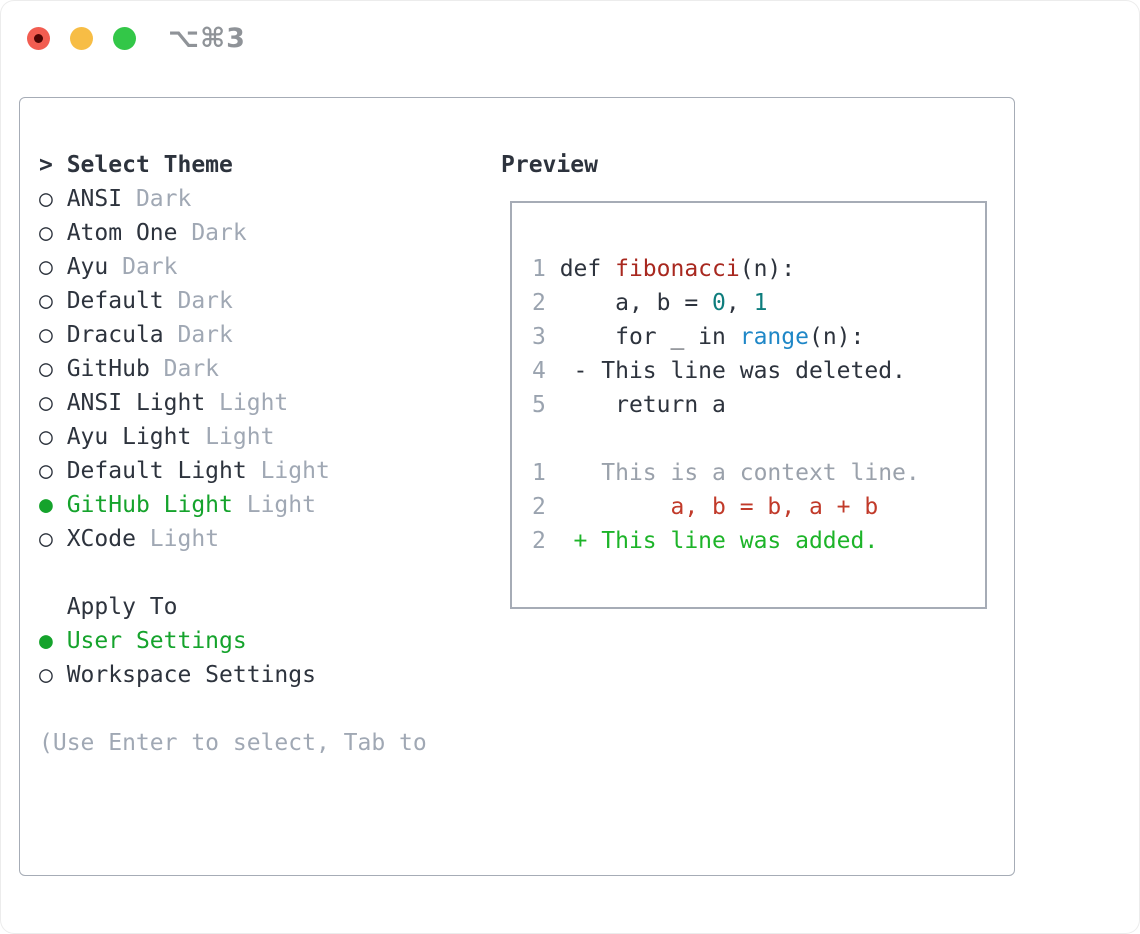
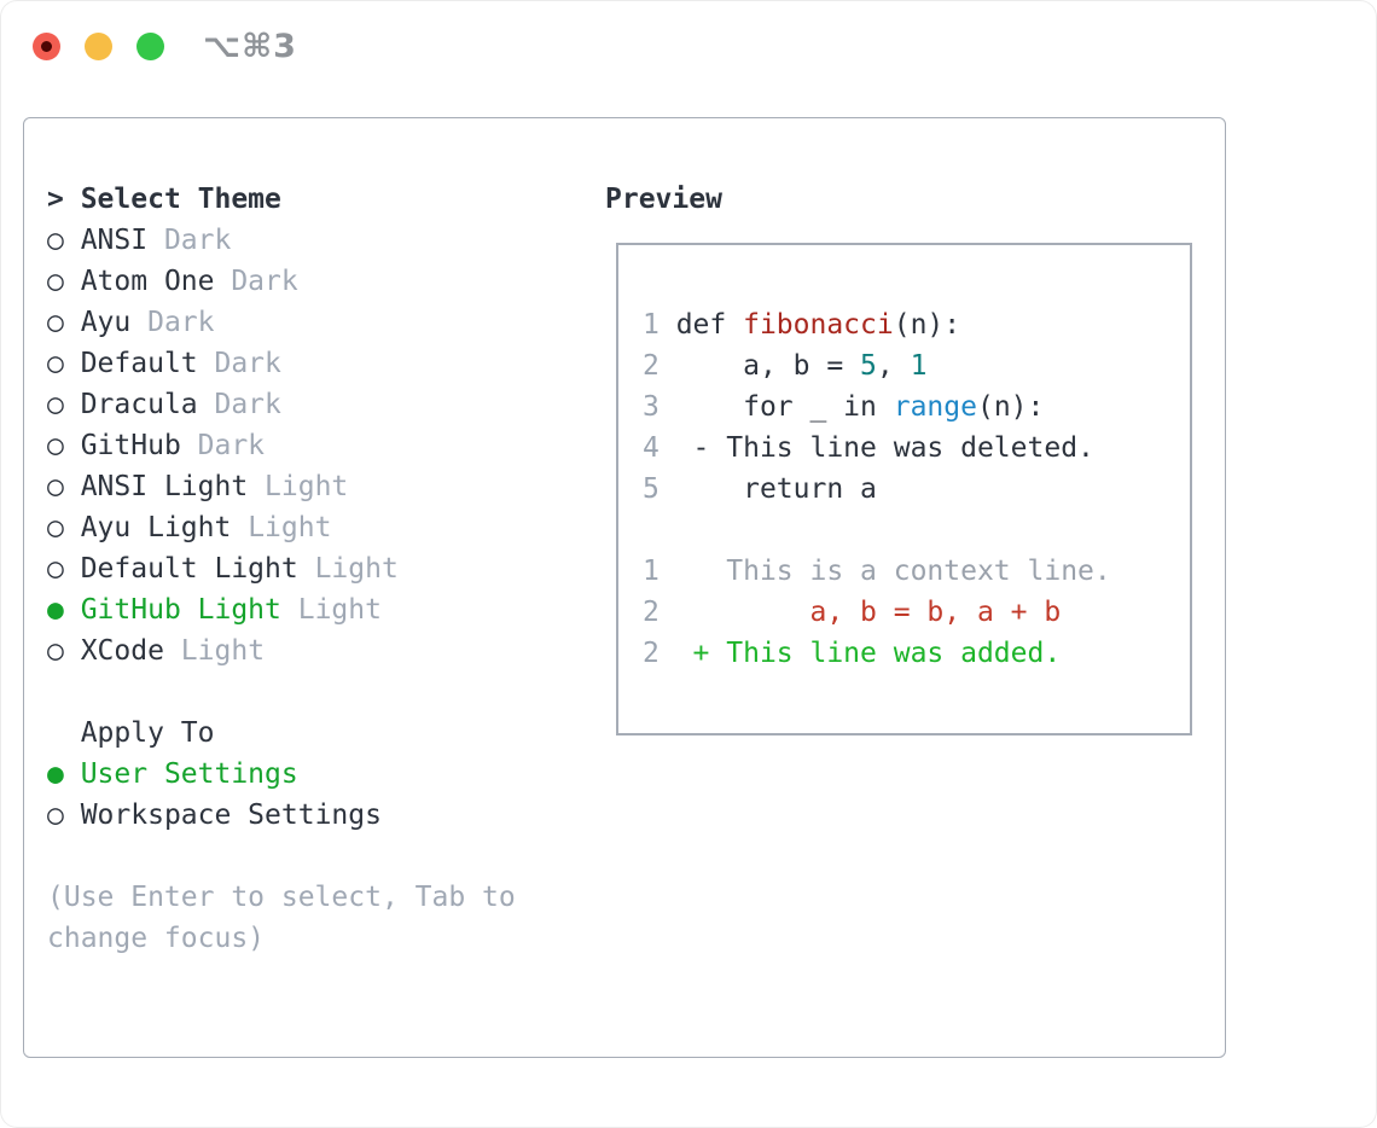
  ⌥⌘3
  > Select Theme
  ○ ANSI Dark
  ○ Atom One Dark
  ○ Ayu Dark
  ○ Default Dark
  ○ Dracula Dark
  ○ GitHub Dark
  ○ ANSI Light Light
  ○ Ayu Light Light
  ○ Default Light Light
  ● GitHub Light Light
  ○ XCode Light
  Apply To
  ● User Settings
  ○ Workspace Settings
  (Use Enter to select, Tab to
+ change focus)
  Preview
  1 def fibonacci(n):
- 2 a, b = 0, 1
+ 2 a, b = 5, 1
  3 for _ in range(n):
  4 - This line was deleted.
  5 return a
  1 This is a context line.
  2 a, b = b, a + b
  2 + This line was added.
